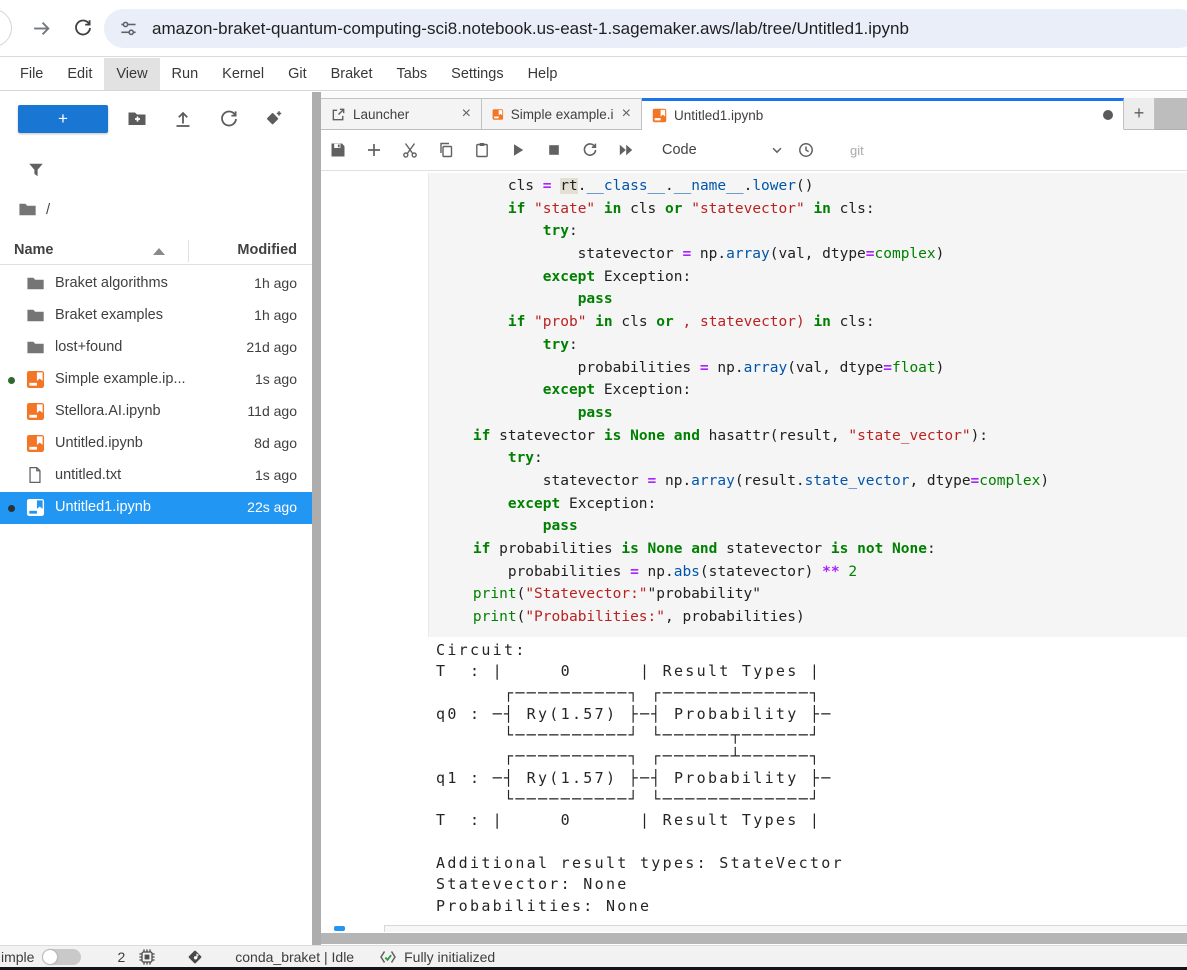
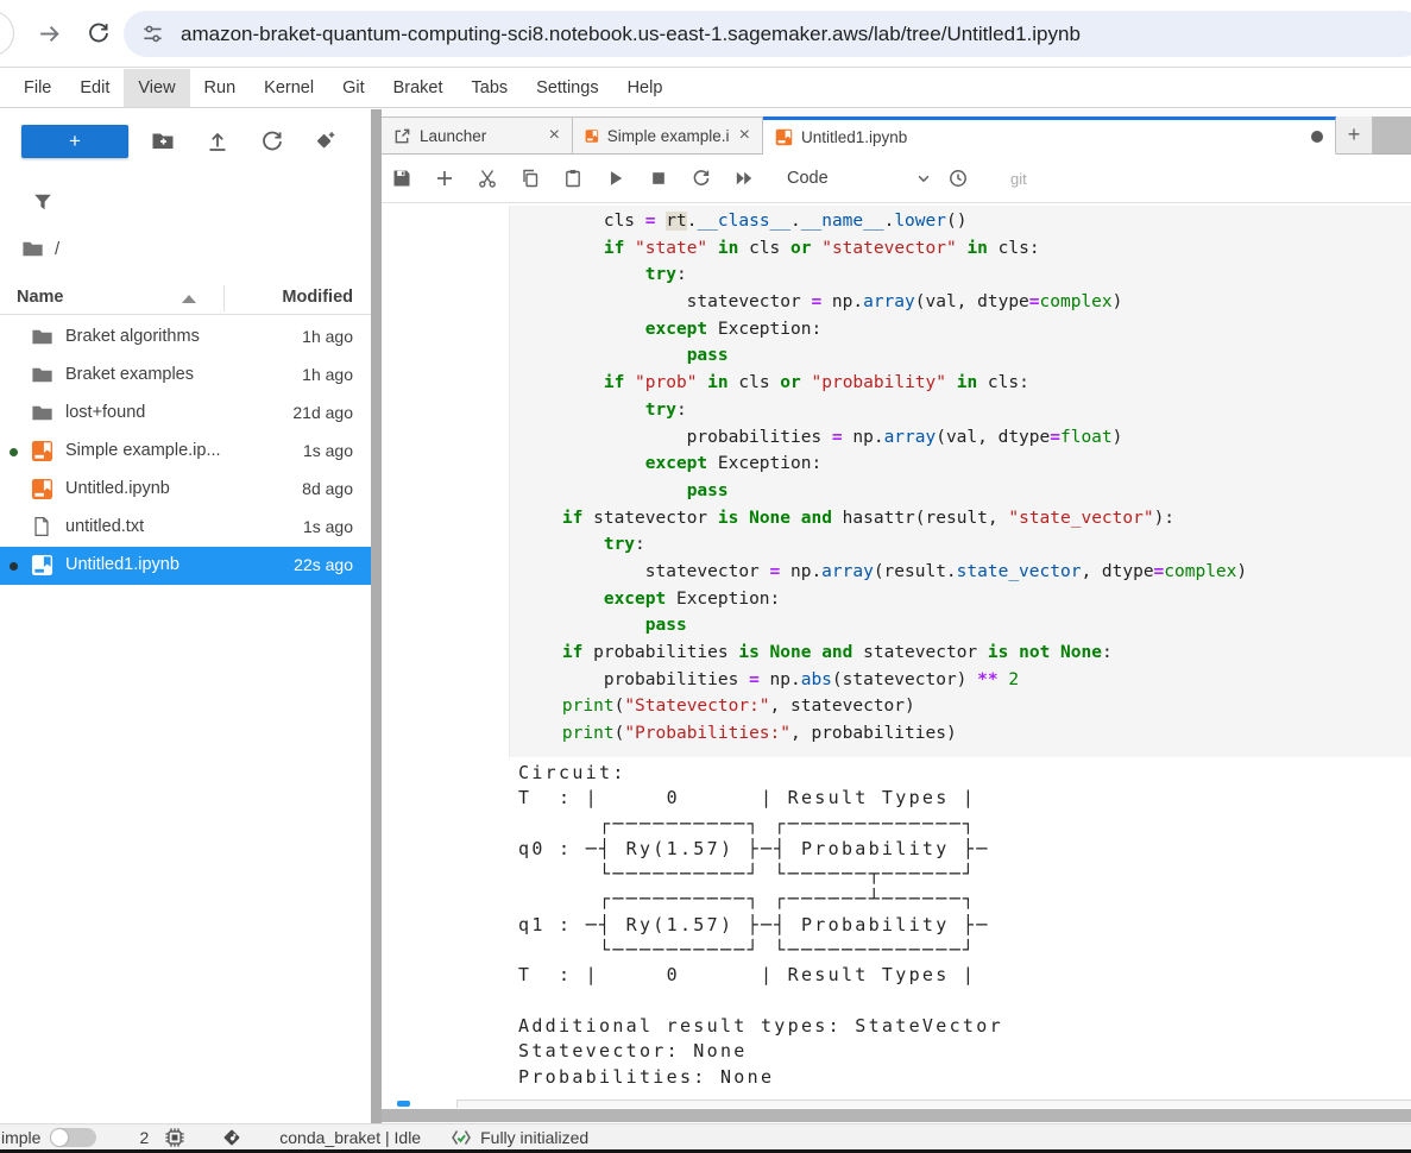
  amazon-braket-quantum-computing-sci8.notebook.us-east-1.sagemaker.aws/lab/tree/Untitled1.ipynb
  File
  Edit
  View
  Run
  Kernel
  Git
  Braket
  Tabs
  Settings
  Help
  +
  /
  Name
  Modified
  Braket algorithms
  1h ago
  Braket examples
  1h ago
  lost+found
  21d ago
  Simple example.ip...
  1s ago
- Stellora.AI.ipynb
- 11d ago
  Untitled.ipynb
  8d ago
  untitled.txt
  1s ago
  Untitled1.ipynb
  22s ago
  Launcher
  ×
  Simple example.i
  ×
  Untitled1.ipynb
  +
  Code
  git
  cls = rt.__class__.__name__.lower()
  if "state" in cls or "statevector" in cls:
  try:
  statevector = np.array(val, dtype=complex)
  except Exception:
  pass
- if "prob" in cls or , statevector) in cls:
+ if "prob" in cls or "probability" in cls:
  try:
  probabilities = np.array(val, dtype=float)
  except Exception:
  pass
  if statevector is None and hasattr(result, "state_vector"):
  try:
  statevector = np.array(result.state_vector, dtype=complex)
  except Exception:
  pass
  if probabilities is None and statevector is not None:
  probabilities = np.abs(statevector) ** 2
- print("Statevector:""probability"
+ print("Statevector:", statevector)
  print("Probabilities:", probabilities)
  Circuit:
  T : | 0 | Result Types |
  ┌──────────┐ ┌─────────────┐
  q0 : ─┤ Ry(1.57) ├─┤ Probability ├─
  └──────────┘ └──────┬──────┘
  ┌──────────┐ ┌──────┴──────┐
  q1 : ─┤ Ry(1.57) ├─┤ Probability ├─
  └──────────┘ └─────────────┘
  T : | 0 | Result Types |
  Additional result types: StateVector
  Statevector: None
  Probabilities: None
  imple
  2
  conda_braket | Idle
  Fully initialized
